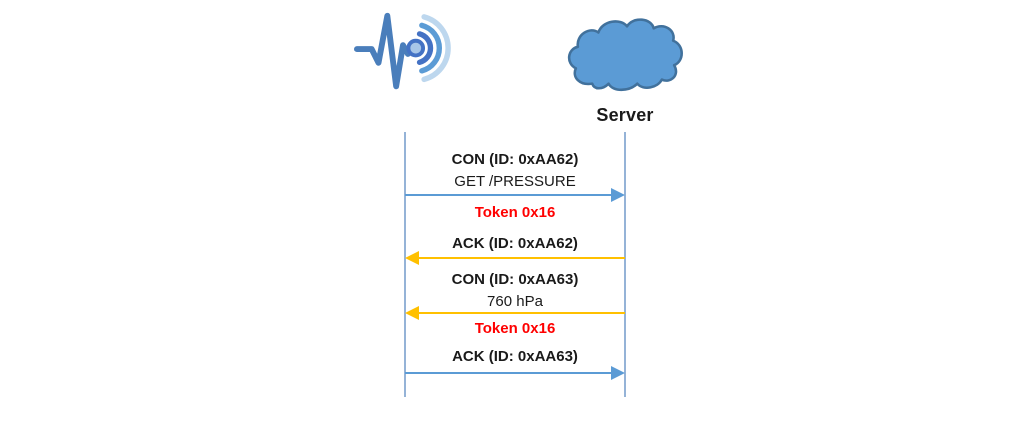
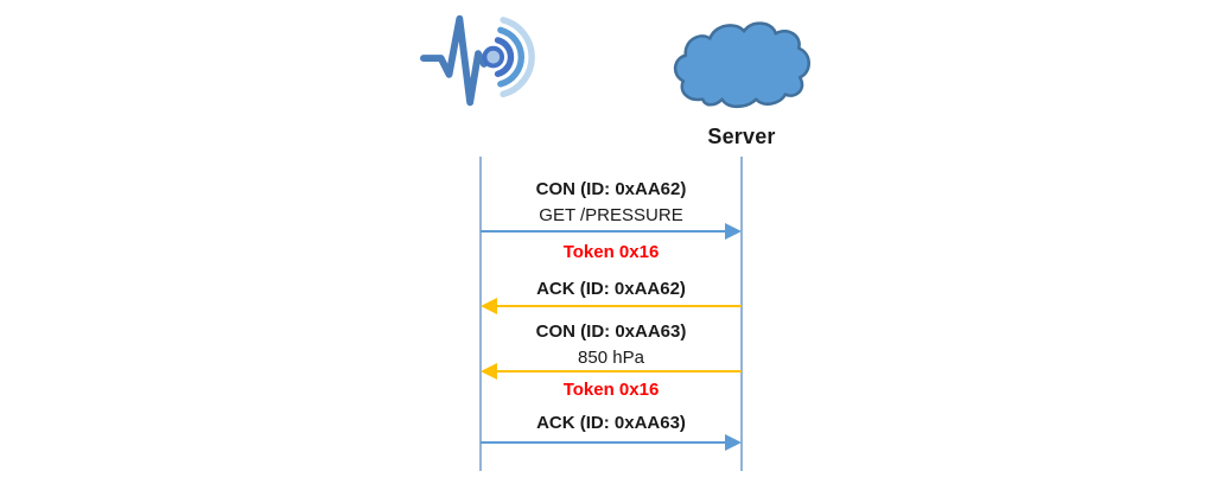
  Server
  CON (ID: 0xAA62)
  GET /PRESSURE
  Token 0x16
  ACK (ID: 0xAA62)
  CON (ID: 0xAA63)
- 760 hPa
+ 850 hPa
  Token 0x16
  ACK (ID: 0xAA63)
